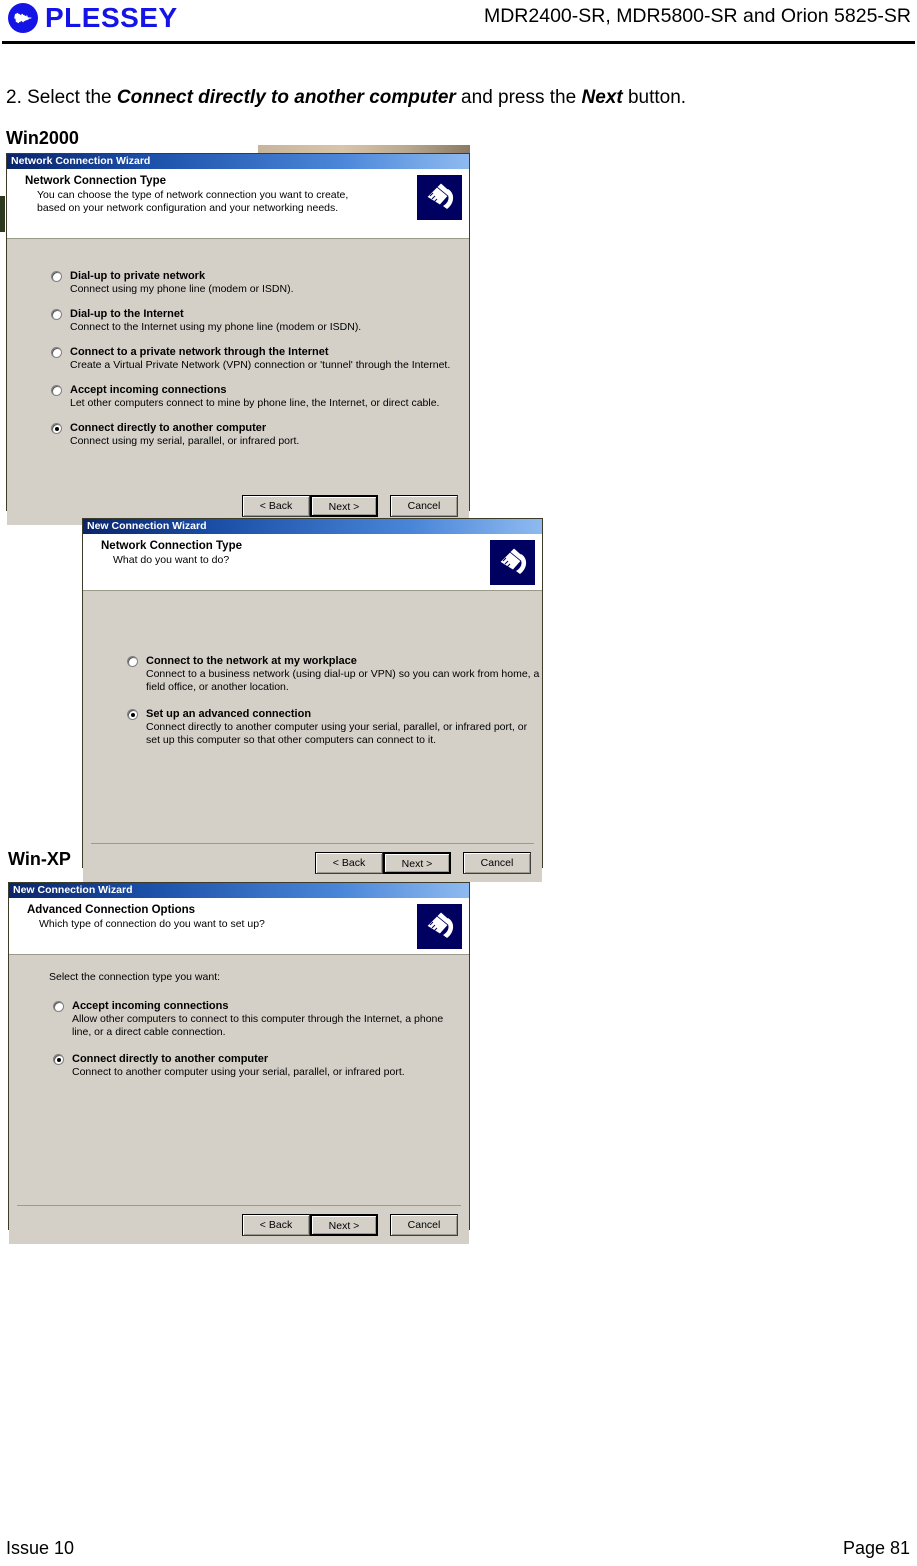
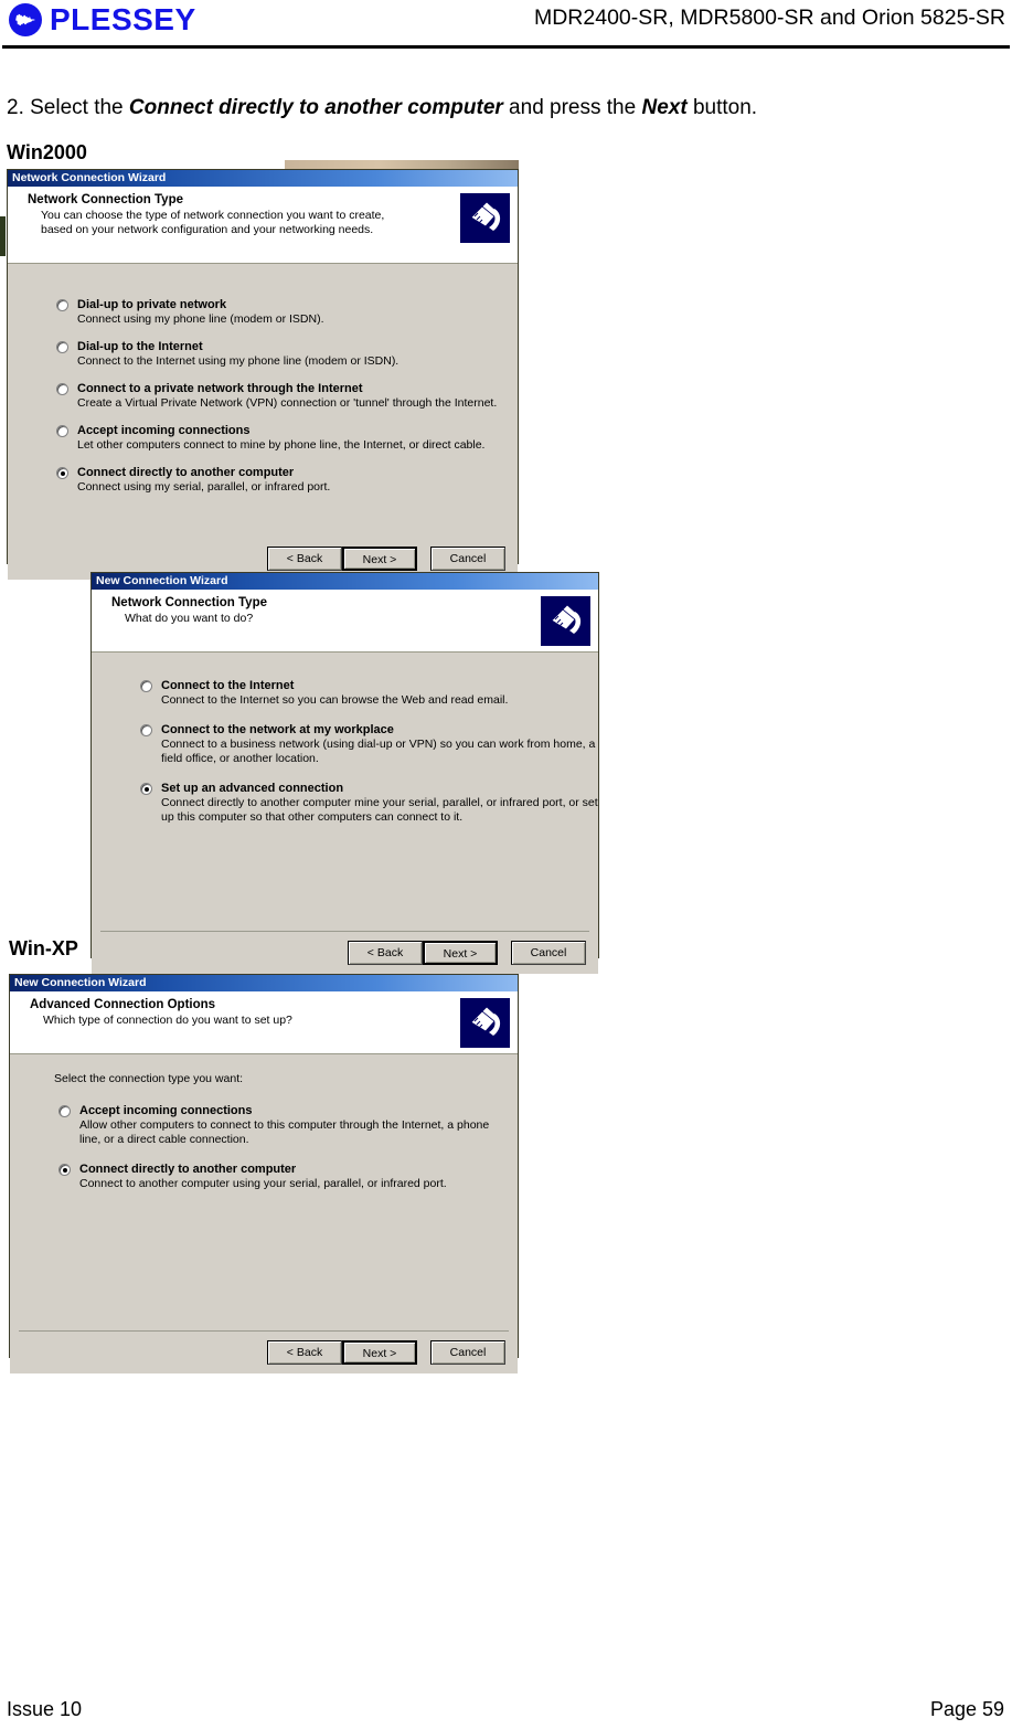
  PLESSEY
  MDR2400-SR, MDR5800-SR and Orion 5825-SR
  2. Select the Connect directly to another computer and press the Next button.
  Win2000
  Network Connection Wizard
  Network Connection Type
  You can choose the type of network connection you want to create, based on your network configuration and your networking needs.
  Dial-up to private network
  Connect using my phone line (modem or ISDN).
  Dial-up to the Internet
  Connect to the Internet using my phone line (modem or ISDN).
  Connect to a private network through the Internet
  Create a Virtual Private Network (VPN) connection or 'tunnel' through the Internet.
  Accept incoming connections
  Let other computers connect to mine by phone line, the Internet, or direct cable.
  Connect directly to another computer
  Connect using my serial, parallel, or infrared port.
  < Back
  Next >
  Cancel
  New Connection Wizard
  Network Connection Type
  What do you want to do?
+ Connect to the Internet
+ Connect to the Internet so you can browse the Web and read email.
  Connect to the network at my workplace
  Connect to a business network (using dial-up or VPN) so you can work from home, a field office, or another location.
  Set up an advanced connection
- Connect directly to another computer using your serial, parallel, or infrared port, or set up this computer so that other computers can connect to it.
+ Connect directly to another computer mine your serial, parallel, or infrared port, or set up this computer so that other computers can connect to it.
  < Back
  Next >
  Cancel
  Win-XP
  New Connection Wizard
  Advanced Connection Options
  Which type of connection do you want to set up?
  Select the connection type you want:
  Accept incoming connections
  Allow other computers to connect to this computer through the Internet, a phone line, or a direct cable connection.
  Connect directly to another computer
  Connect to another computer using your serial, parallel, or infrared port.
  < Back
  Next >
  Cancel
  Issue 10
- Page 81
+ Page 59
